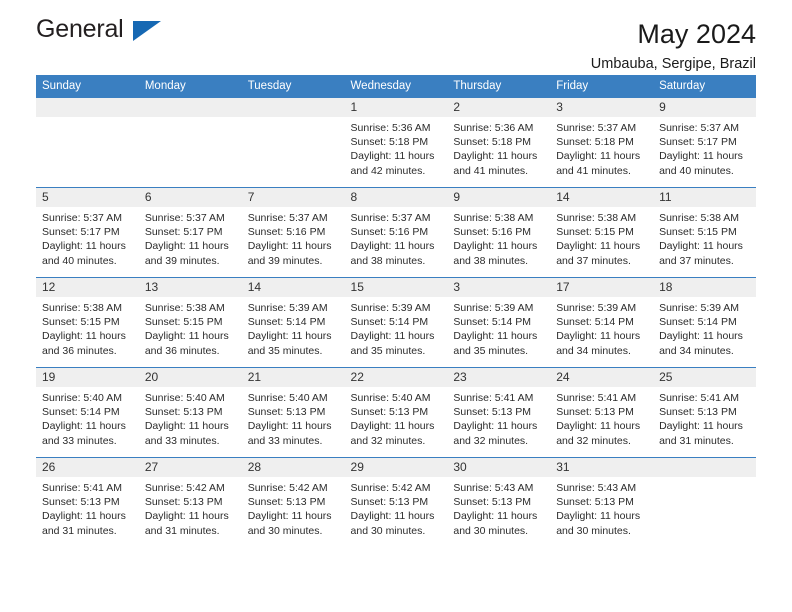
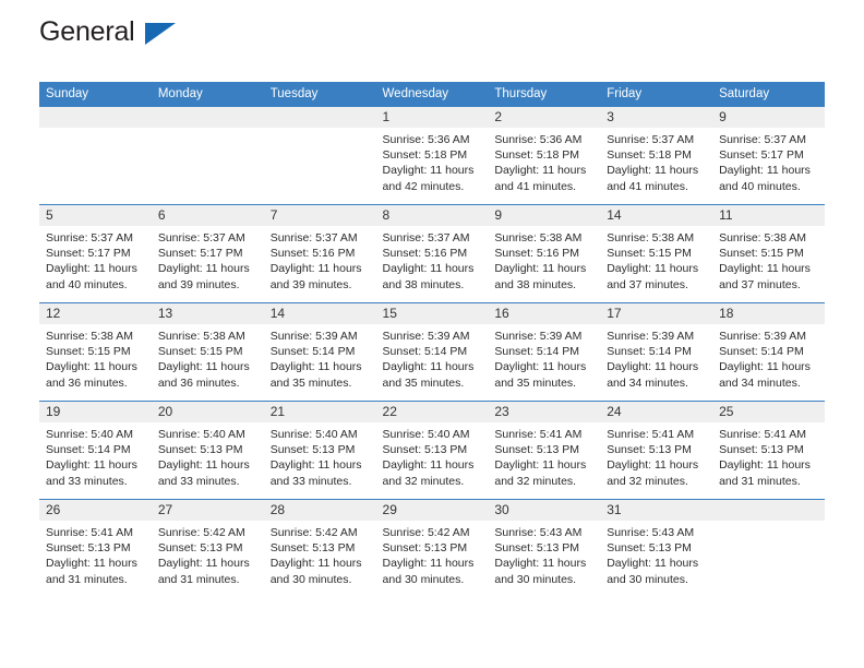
  General
- May 2024
- Umbauba, Sergipe, Brazil
  Sunday	Monday	Tuesday	Wednesday	Thursday	Friday	Saturday
  			1Sunrise: 5:36 AMSunset: 5:18 PMDaylight: 11 hoursand 42 minutes.	2Sunrise: 5:36 AMSunset: 5:18 PMDaylight: 11 hoursand 41 minutes.	3Sunrise: 5:37 AMSunset: 5:18 PMDaylight: 11 hoursand 41 minutes.	9Sunrise: 5:37 AMSunset: 5:17 PMDaylight: 11 hoursand 40 minutes.
  5Sunrise: 5:37 AMSunset: 5:17 PMDaylight: 11 hoursand 40 minutes.	6Sunrise: 5:37 AMSunset: 5:17 PMDaylight: 11 hoursand 39 minutes.	7Sunrise: 5:37 AMSunset: 5:16 PMDaylight: 11 hoursand 39 minutes.	8Sunrise: 5:37 AMSunset: 5:16 PMDaylight: 11 hoursand 38 minutes.	9Sunrise: 5:38 AMSunset: 5:16 PMDaylight: 11 hoursand 38 minutes.	14Sunrise: 5:38 AMSunset: 5:15 PMDaylight: 11 hoursand 37 minutes.	11Sunrise: 5:38 AMSunset: 5:15 PMDaylight: 11 hoursand 37 minutes.
- 12Sunrise: 5:38 AMSunset: 5:15 PMDaylight: 11 hoursand 36 minutes.	13Sunrise: 5:38 AMSunset: 5:15 PMDaylight: 11 hoursand 36 minutes.	14Sunrise: 5:39 AMSunset: 5:14 PMDaylight: 11 hoursand 35 minutes.	15Sunrise: 5:39 AMSunset: 5:14 PMDaylight: 11 hoursand 35 minutes.	3Sunrise: 5:39 AMSunset: 5:14 PMDaylight: 11 hoursand 35 minutes.	17Sunrise: 5:39 AMSunset: 5:14 PMDaylight: 11 hoursand 34 minutes.	18Sunrise: 5:39 AMSunset: 5:14 PMDaylight: 11 hoursand 34 minutes.
+ 12Sunrise: 5:38 AMSunset: 5:15 PMDaylight: 11 hoursand 36 minutes.	13Sunrise: 5:38 AMSunset: 5:15 PMDaylight: 11 hoursand 36 minutes.	14Sunrise: 5:39 AMSunset: 5:14 PMDaylight: 11 hoursand 35 minutes.	15Sunrise: 5:39 AMSunset: 5:14 PMDaylight: 11 hoursand 35 minutes.	16Sunrise: 5:39 AMSunset: 5:14 PMDaylight: 11 hoursand 35 minutes.	17Sunrise: 5:39 AMSunset: 5:14 PMDaylight: 11 hoursand 34 minutes.	18Sunrise: 5:39 AMSunset: 5:14 PMDaylight: 11 hoursand 34 minutes.
  19Sunrise: 5:40 AMSunset: 5:14 PMDaylight: 11 hoursand 33 minutes.	20Sunrise: 5:40 AMSunset: 5:13 PMDaylight: 11 hoursand 33 minutes.	21Sunrise: 5:40 AMSunset: 5:13 PMDaylight: 11 hoursand 33 minutes.	22Sunrise: 5:40 AMSunset: 5:13 PMDaylight: 11 hoursand 32 minutes.	23Sunrise: 5:41 AMSunset: 5:13 PMDaylight: 11 hoursand 32 minutes.	24Sunrise: 5:41 AMSunset: 5:13 PMDaylight: 11 hoursand 32 minutes.	25Sunrise: 5:41 AMSunset: 5:13 PMDaylight: 11 hoursand 31 minutes.
  26Sunrise: 5:41 AMSunset: 5:13 PMDaylight: 11 hoursand 31 minutes.	27Sunrise: 5:42 AMSunset: 5:13 PMDaylight: 11 hoursand 31 minutes.	28Sunrise: 5:42 AMSunset: 5:13 PMDaylight: 11 hoursand 30 minutes.	29Sunrise: 5:42 AMSunset: 5:13 PMDaylight: 11 hoursand 30 minutes.	30Sunrise: 5:43 AMSunset: 5:13 PMDaylight: 11 hoursand 30 minutes.	31Sunrise: 5:43 AMSunset: 5:13 PMDaylight: 11 hoursand 30 minutes.
